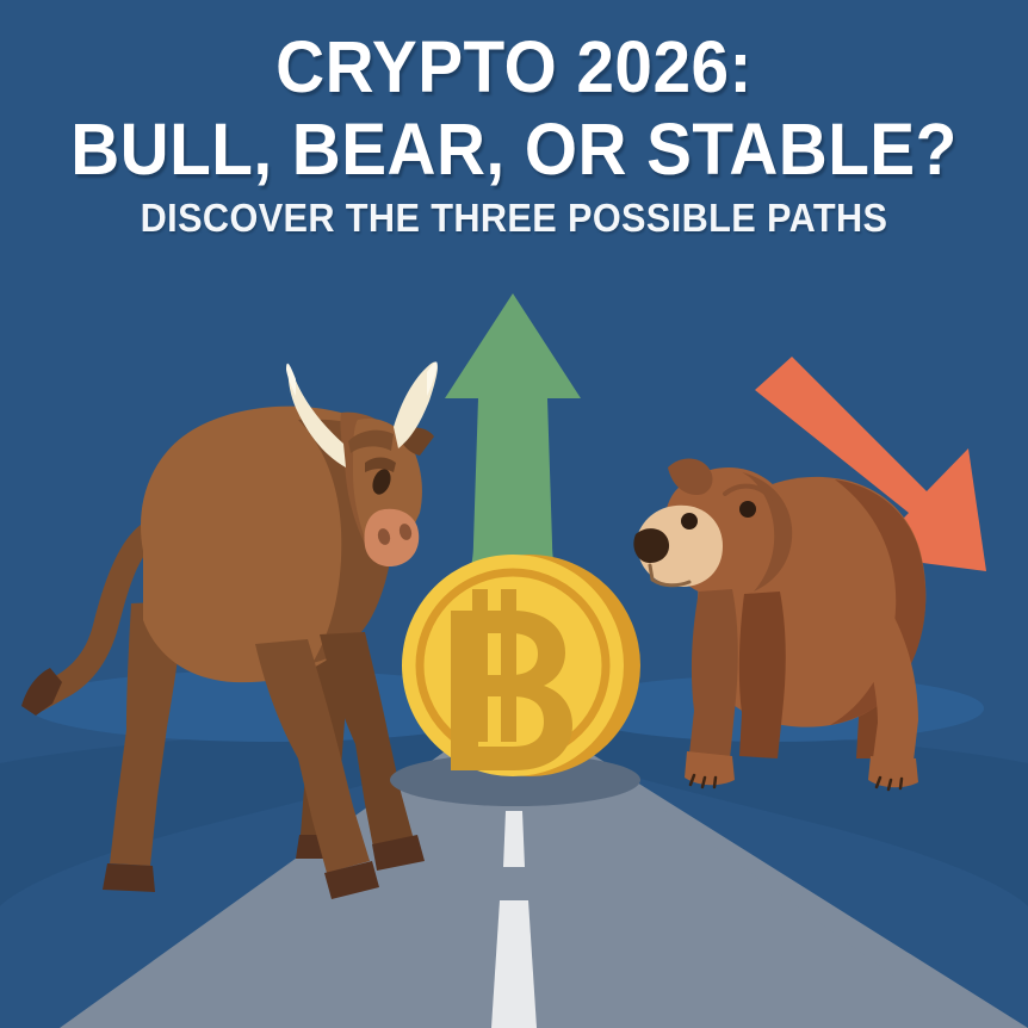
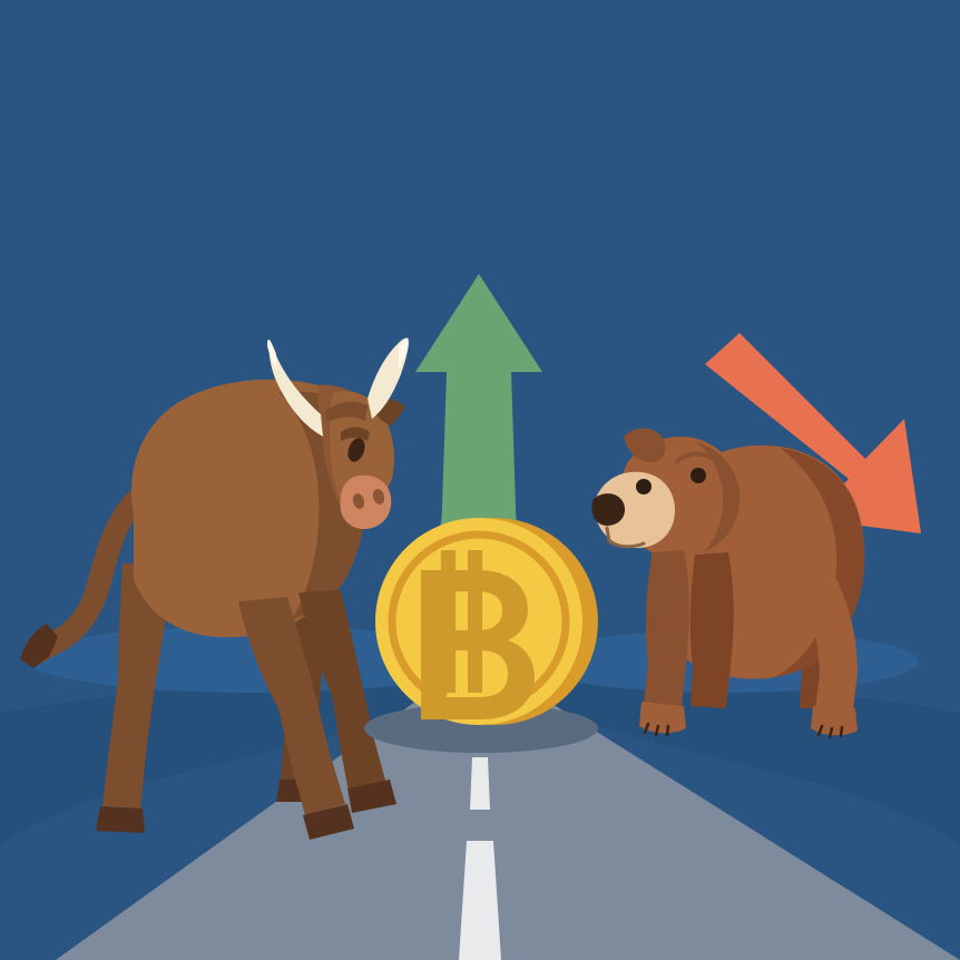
- CRYPTO 2026:
- BULL, BEAR, OR STABLE?
- DISCOVER THE THREE POSSIBLE PATHS
